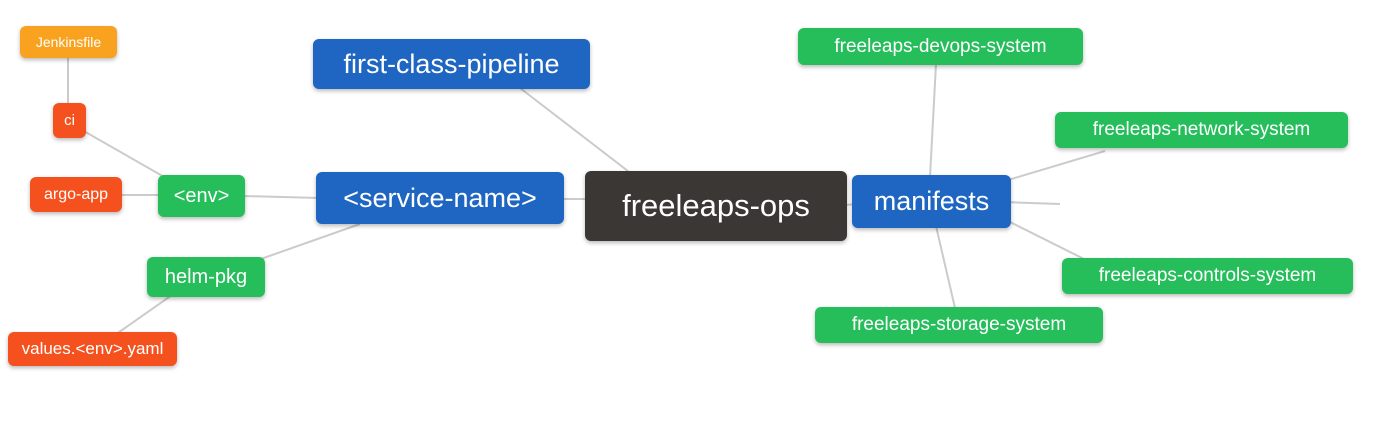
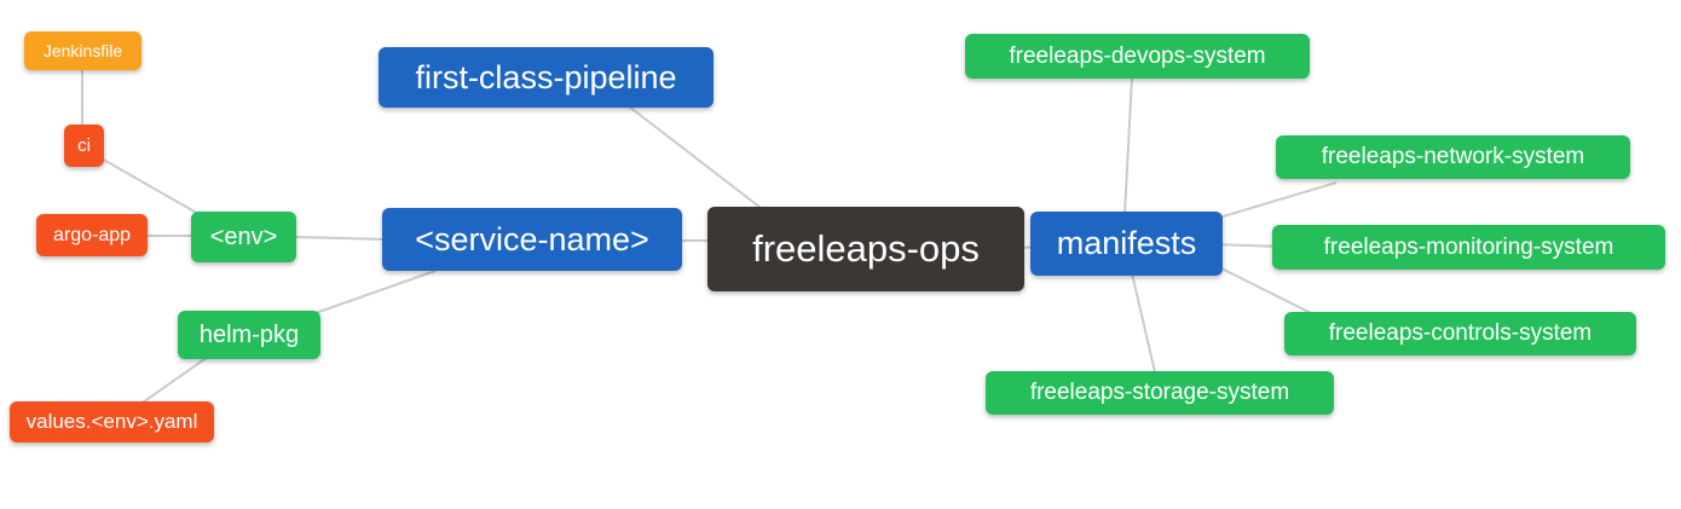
  Jenkinsfile
  ci
  argo-app
  <env>
  helm-pkg
  values.<env>.yaml
  first-class-pipeline
  <service-name>
  freeleaps-ops
  manifests
  freeleaps-devops-system
  freeleaps-network-system
+ freeleaps-monitoring-system
  freeleaps-controls-system
  freeleaps-storage-system
